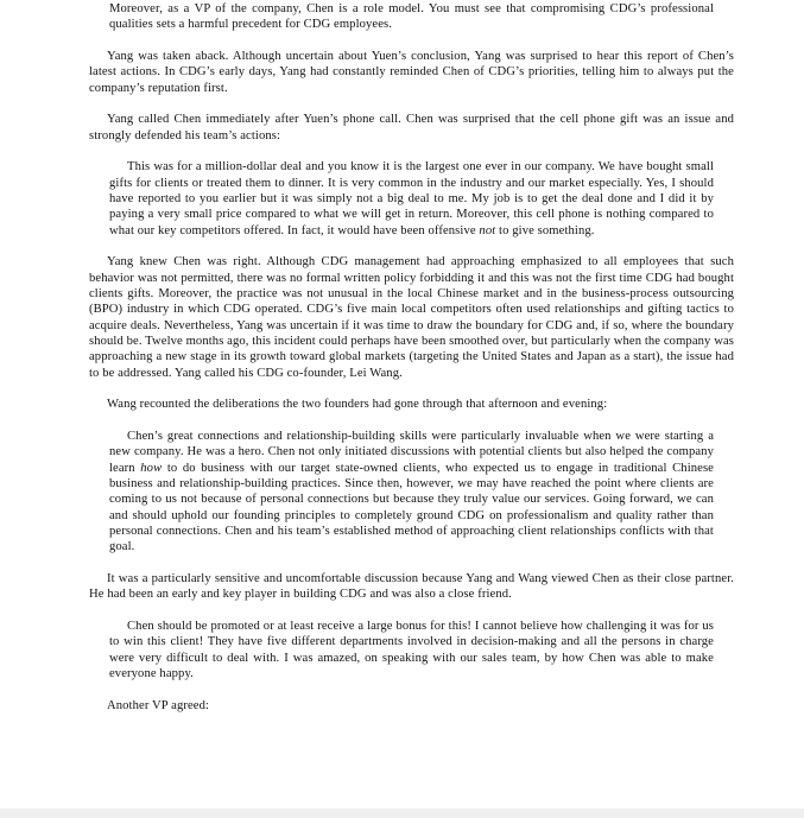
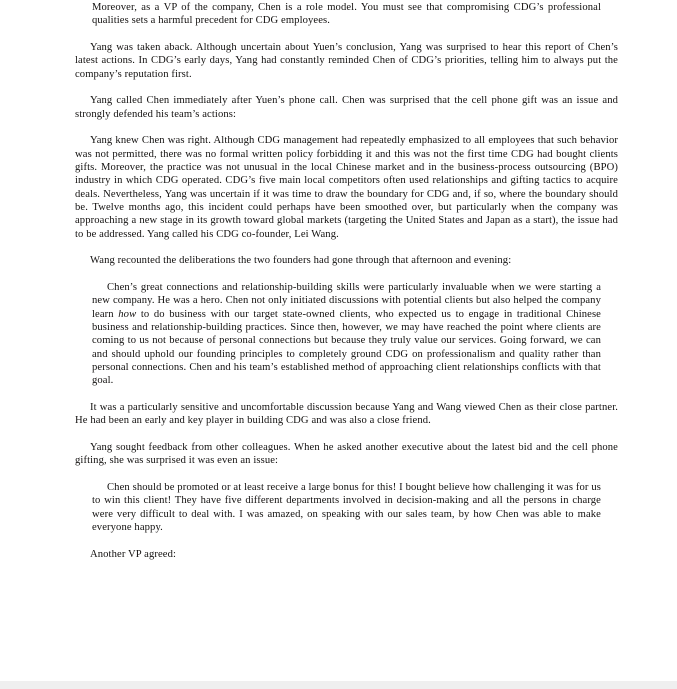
  Moreover, as a VP of the company, Chen is a role model. You must see that compromising CDG’s professional qualities sets a harmful precedent for CDG employees.
  Yang was taken aback. Although uncertain about Yuen’s conclusion, Yang was surprised to hear this report of Chen’s latest actions. In CDG’s early days, Yang had constantly reminded Chen of CDG’s priorities, telling him to always put the company’s reputation first.
  Yang called Chen immediately after Yuen’s phone call. Chen was surprised that the cell phone gift was an issue and strongly defended his team’s actions:
- This was for a million-dollar deal and you know it is the largest one ever in our company. We have bought small gifts for clients or treated them to dinner. It is very common in the industry and our market especially. Yes, I should have reported to you earlier but it was simply not a big deal to me. My job is to get the deal done and I did it by paying a very small price compared to what we will get in return. Moreover, this cell phone is nothing compared to what our key competitors offered. In fact, it would have been offensive not to give something.
- Yang knew Chen was right. Although CDG management had approaching emphasized to all employees that such behavior was not permitted, there was no formal written policy forbidding it and this was not the first time CDG had bought clients gifts. Moreover, the practice was not unusual in the local Chinese market and in the business-process outsourcing (BPO) industry in which CDG operated. CDG’s five main local competitors often used relationships and gifting tactics to acquire deals. Nevertheless, Yang was uncertain if it was time to draw the boundary for CDG and, if so, where the boundary should be. Twelve months ago, this incident could perhaps have been smoothed over, but particularly when the company was approaching a new stage in its growth toward global markets (targeting the United States and Japan as a start), the issue had to be addressed. Yang called his CDG co-founder, Lei Wang.
+ Yang knew Chen was right. Although CDG management had repeatedly emphasized to all employees that such behavior was not permitted, there was no formal written policy forbidding it and this was not the first time CDG had bought clients gifts. Moreover, the practice was not unusual in the local Chinese market and in the business-process outsourcing (BPO) industry in which CDG operated. CDG’s five main local competitors often used relationships and gifting tactics to acquire deals. Nevertheless, Yang was uncertain if it was time to draw the boundary for CDG and, if so, where the boundary should be. Twelve months ago, this incident could perhaps have been smoothed over, but particularly when the company was approaching a new stage in its growth toward global markets (targeting the United States and Japan as a start), the issue had to be addressed. Yang called his CDG co-founder, Lei Wang.
  Wang recounted the deliberations the two founders had gone through that afternoon and evening:
  Chen’s great connections and relationship-building skills were particularly invaluable when we were starting a new company. He was a hero. Chen not only initiated discussions with potential clients but also helped the company learn how to do business with our target state-owned clients, who expected us to engage in traditional Chinese business and relationship-building practices. Since then, however, we may have reached the point where clients are coming to us not because of personal connections but because they truly value our services. Going forward, we can and should uphold our founding principles to completely ground CDG on professionalism and quality rather than personal connections. Chen and his team’s established method of approaching client relationships conflicts with that goal.
  It was a particularly sensitive and uncomfortable discussion because Yang and Wang viewed Chen as their close partner. He had been an early and key player in building CDG and was also a close friend.
+ Yang sought feedback from other colleagues. When he asked another executive about the latest bid and the cell phone gifting, she was surprised it was even an issue:
- Chen should be promoted or at least receive a large bonus for this! I cannot believe how challenging it was for us to win this client! They have five different departments involved in decision-making and all the persons in charge were very difficult to deal with. I was amazed, on speaking with our sales team, by how Chen was able to make everyone happy.
+ Chen should be promoted or at least receive a large bonus for this! I bought believe how challenging it was for us to win this client! They have five different departments involved in decision-making and all the persons in charge were very difficult to deal with. I was amazed, on speaking with our sales team, by how Chen was able to make everyone happy.
  Another VP agreed:
